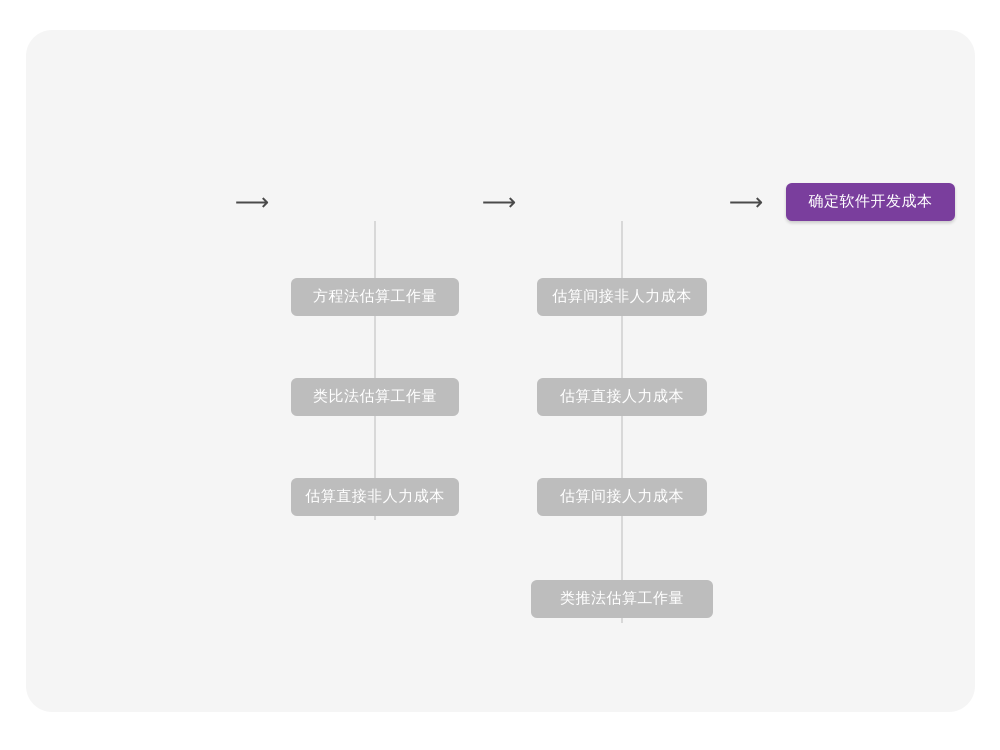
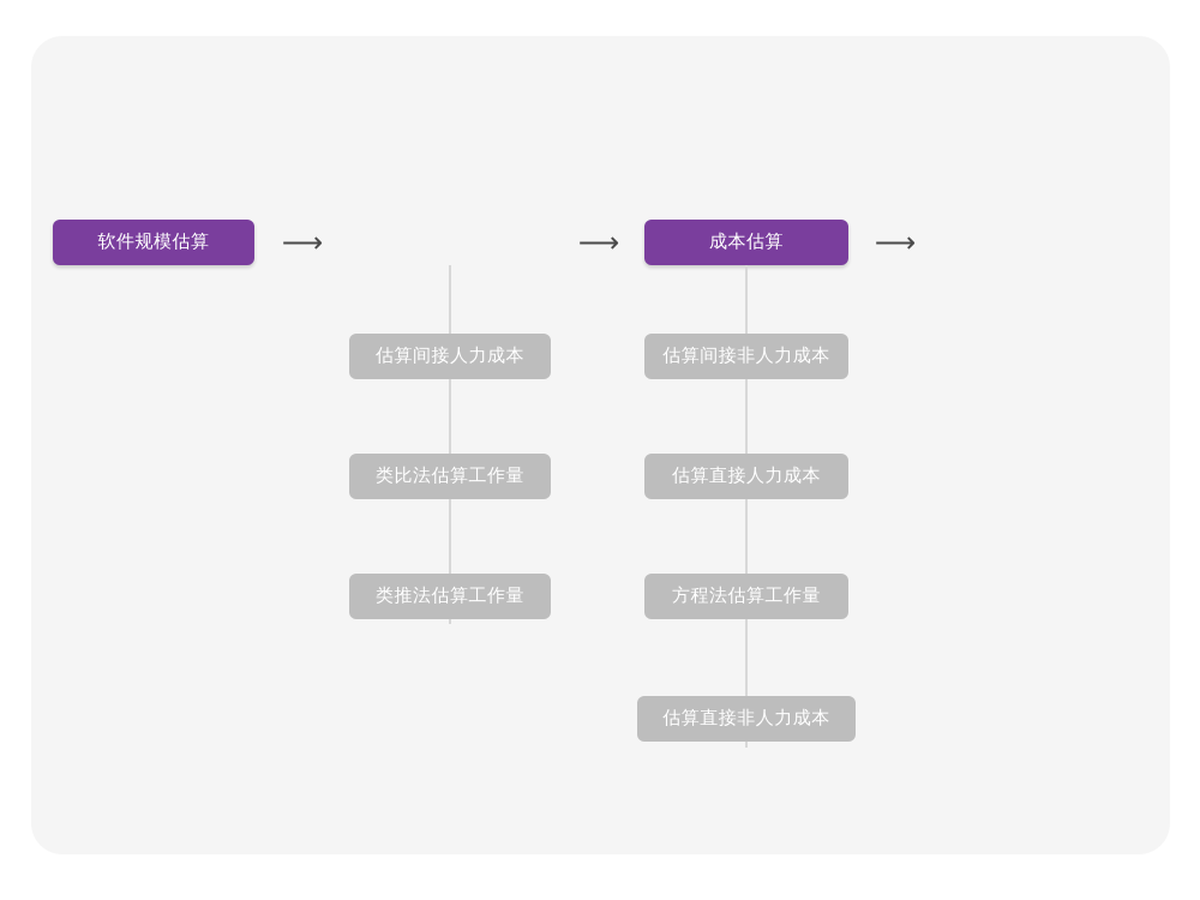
+ 软件规模估算
  ⟶
  ⟶
+ 成本估算
  ⟶
- 确定软件开发成本
- 方程法估算工作量
+ 估算间接人力成本
  类比法估算工作量
- 估算直接非人力成本
+ 类推法估算工作量
  估算间接非人力成本
  估算直接人力成本
- 估算间接人力成本
+ 方程法估算工作量
- 类推法估算工作量
+ 估算直接非人力成本
